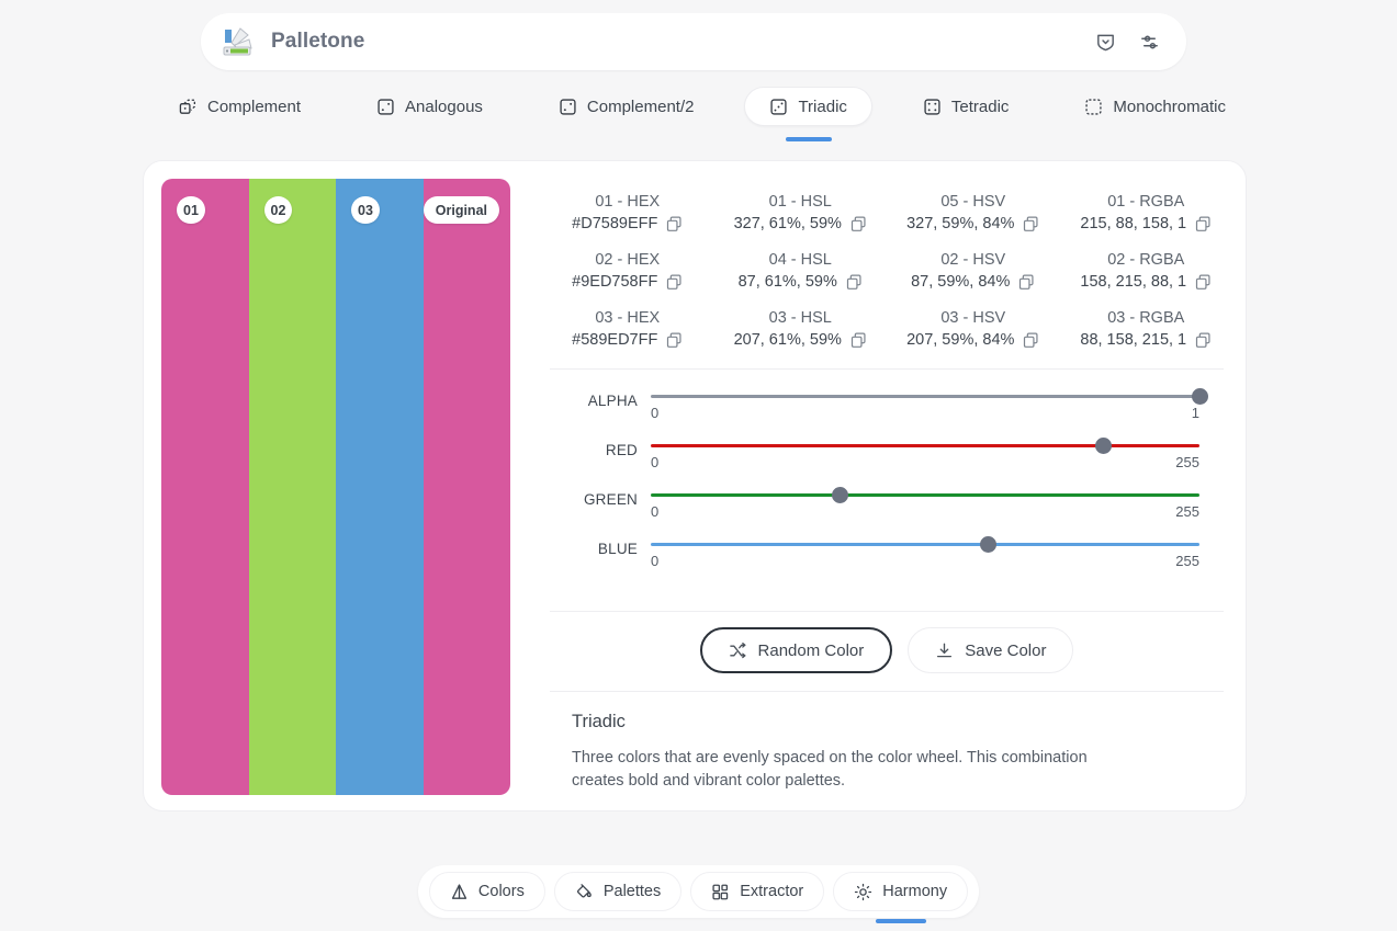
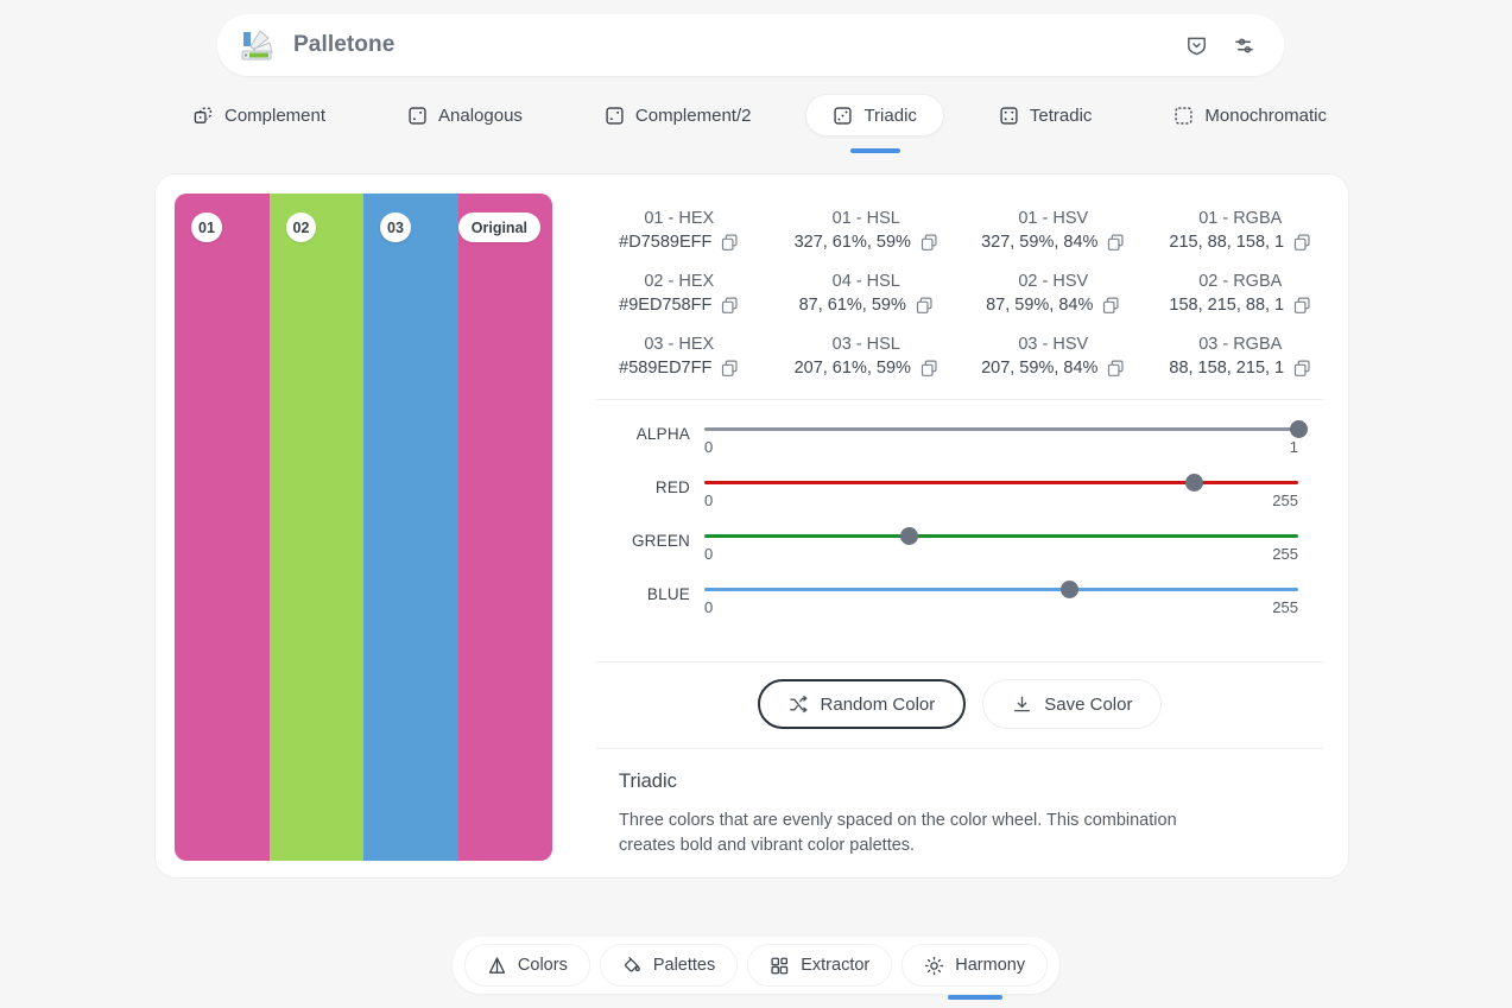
  Palletone
  Complement
  Analogous
  Complement/2
  Triadic
  Tetradic
  Monochromatic
  01
  02
  03
  Original
  01 - HEX
  #D7589EFF
  01 - HSL
  327, 61%, 59%
- 05 - HSV
+ 01 - HSV
  327, 59%, 84%
  01 - RGBA
  215, 88, 158, 1
  02 - HEX
  #9ED758FF
  04 - HSL
  87, 61%, 59%
  02 - HSV
  87, 59%, 84%
  02 - RGBA
  158, 215, 88, 1
  03 - HEX
  #589ED7FF
  03 - HSL
  207, 61%, 59%
  03 - HSV
  207, 59%, 84%
  03 - RGBA
  88, 158, 215, 1
  ALPHA
  0
  1
  RED
  0
  255
  GREEN
  0
  255
  BLUE
  0
  255
  Random Color
  Save Color
  Triadic
  Three colors that are evenly spaced on the color wheel. This combination creates bold and vibrant color palettes.
  Colors
  Palettes
  Extractor
  Harmony
